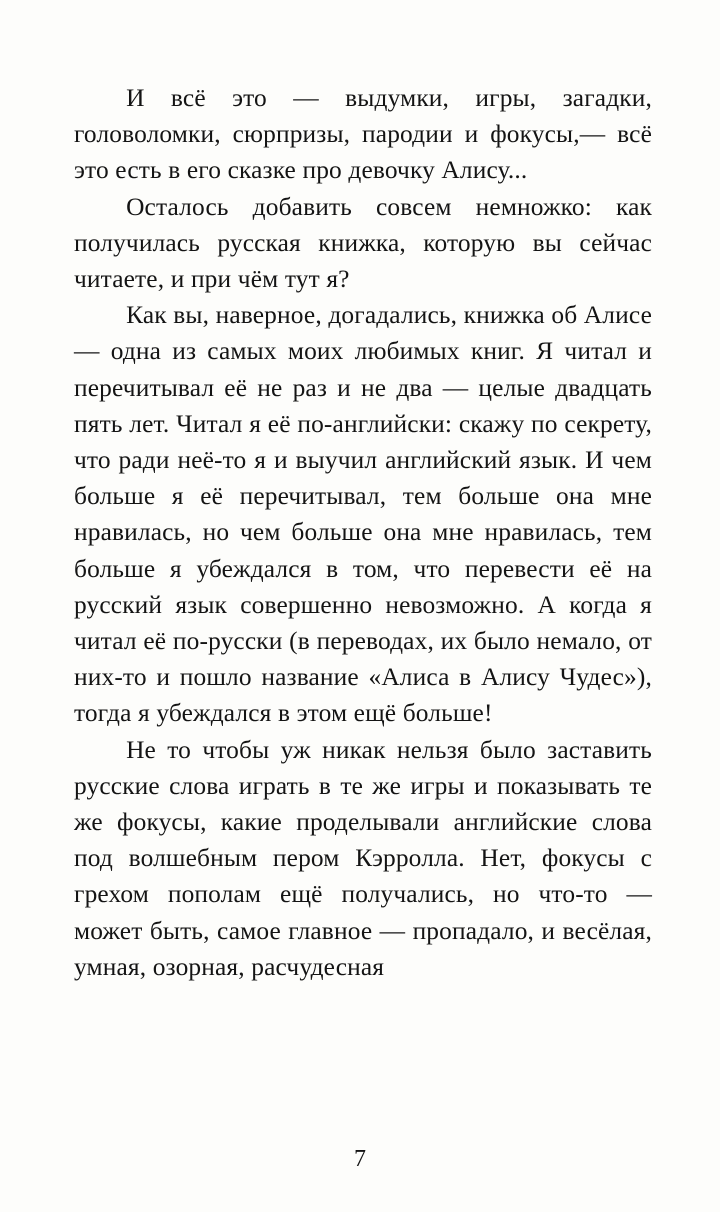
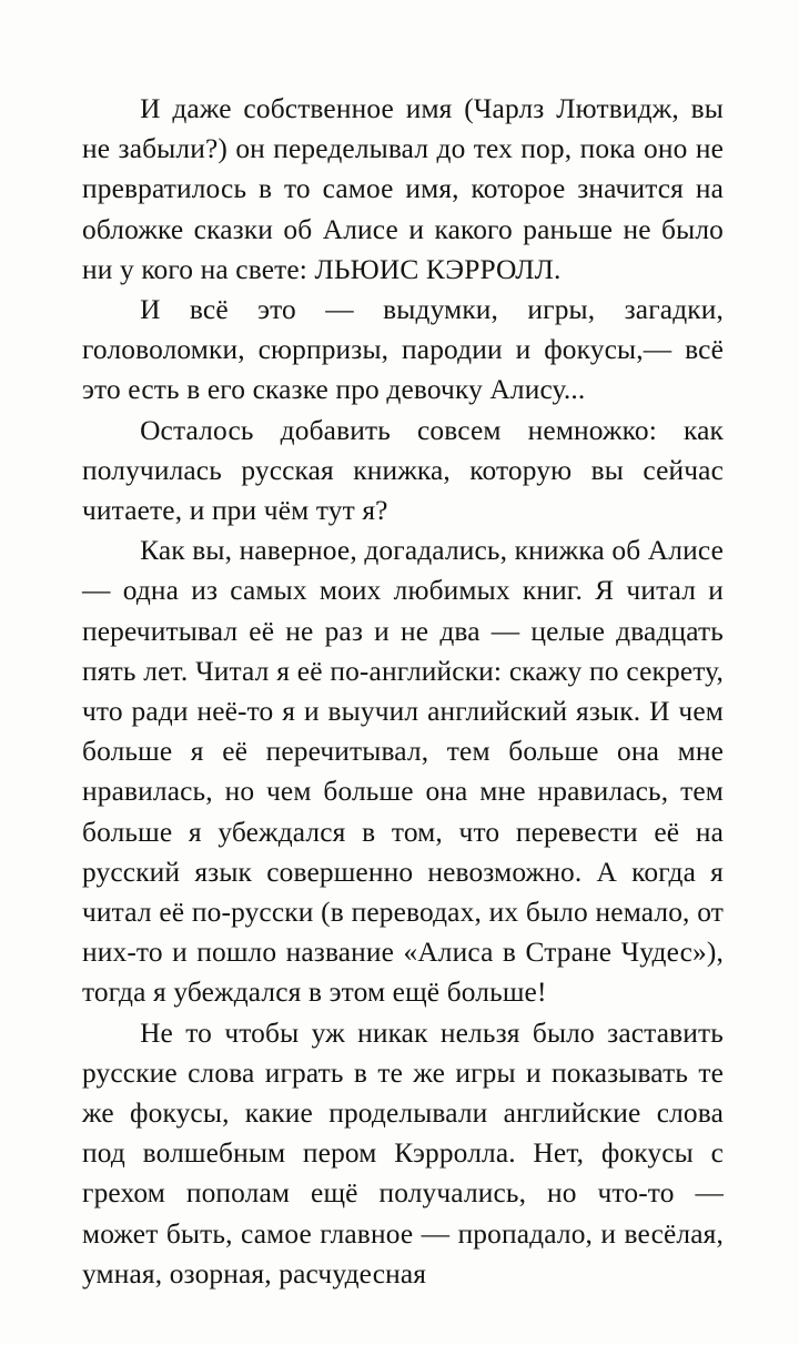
+ И даже собственное имя (Чарлз Лютвидж, вы не забыли?) он переделывал до тех пор, пока оно не превратилось в то самое имя, которое значится на обложке сказки об Алисе и какого раньше не было ни у кого на свете: ЛЬЮИС КЭРРОЛЛ.
  И всё это — выдумки, игры, загадки, головоломки, сюрпризы, пародии и фокусы,— всё это есть в его сказке про девочку Алису...
  Осталось добавить совсем немножко: как получилась русская книжка, которую вы сейчас читаете, и при чём тут я?
- Как вы, наверное, догадались, книжка об Алисе — одна из самых моих любимых книг. Я читал и перечитывал её не раз и не два — целые двадцать пять лет. Читал я её по-английски: скажу по секрету, что ради неё-то я и выучил английский язык. И чем больше я её перечитывал, тем больше она мне нравилась, но чем больше она мне нравилась, тем больше я убеждался в том, что перевести её на русский язык совершенно невозможно. А когда я читал её по-русски (в переводах, их было немало, от них-то и пошло название «Алиса в Алису Чудес»), тогда я убеждался в этом ещё больше!
+ Как вы, наверное, догадались, книжка об Алисе — одна из самых моих любимых книг. Я читал и перечитывал её не раз и не два — целые двадцать пять лет. Читал я её по-английски: скажу по секрету, что ради неё-то я и выучил английский язык. И чем больше я её перечитывал, тем больше она мне нравилась, но чем больше она мне нравилась, тем больше я убеждался в том, что перевести её на русский язык совершенно невозможно. А когда я читал её по-русски (в переводах, их было немало, от них-то и пошло название «Алиса в Стране Чудес»), тогда я убеждался в этом ещё больше!
  Не то чтобы уж никак нельзя было заставить русские слова играть в те же игры и показывать те же фокусы, какие проделывали английские слова под волшебным пером Кэрролла. Нет, фокусы с грехом пополам ещё получались, но что-то — может быть, самое главное — пропадало, и весёлая, умная, озорная, расчудесная
- 7
